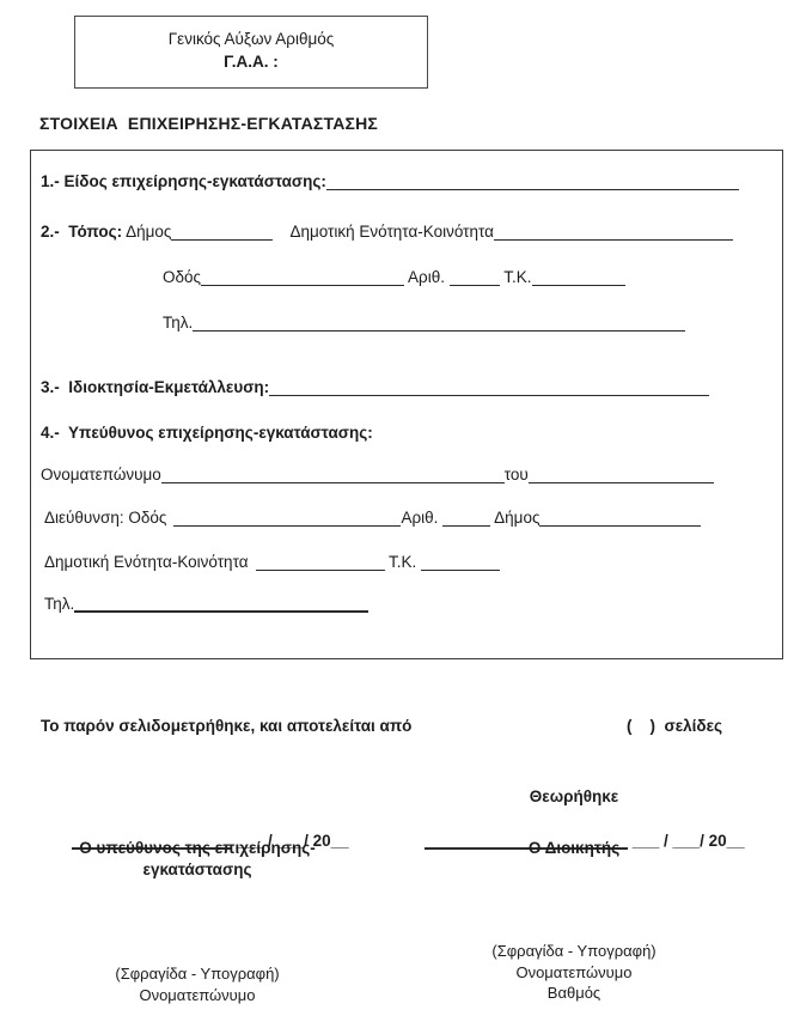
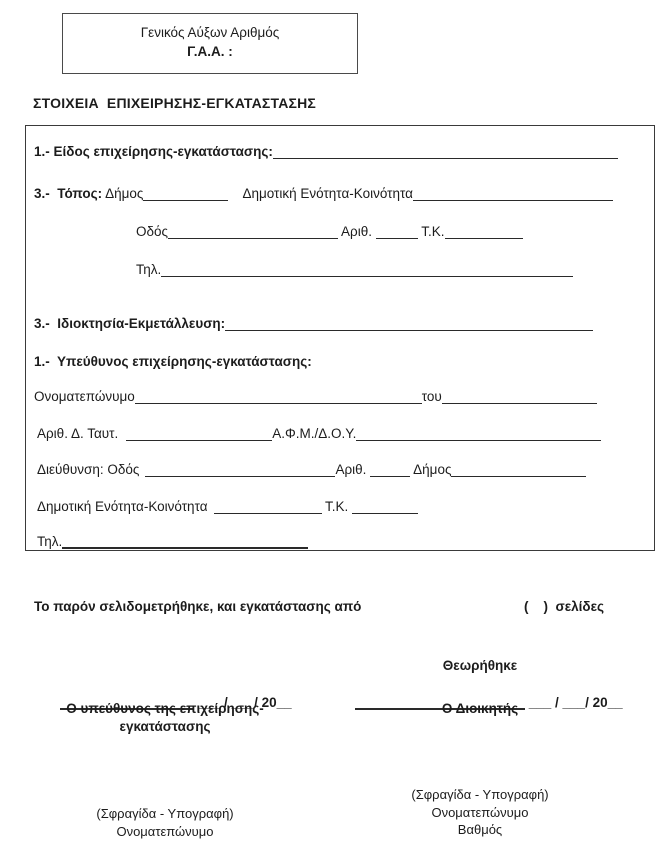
  Γενικός Αύξων Αριθμός
  Γ.Α.Α. :
  ΣΤΟΙΧΕΙΑ ΕΠΙΧΕΙΡΗΣΗΣ-ΕΓΚΑΤΑΣΤΑΣΗΣ
  1.- Είδος επιχείρησης-εγκατάστασης:
- 2.- Τόπος: Δήμος Δημοτική Ενότητα-Κοινότητα
+ 3.- Τόπος: Δήμος Δημοτική Ενότητα-Κοινότητα
  Οδός Αριθ. Τ.Κ.
  Τηλ.
  3.- Ιδιοκτησία-Εκμετάλλευση:
- 4.- Υπεύθυνος επιχείρησης-εγκατάστασης:
+ 1.- Υπεύθυνος επιχείρησης-εγκατάστασης:
  Ονοματεπώνυμο του
+ Αριθ. Δ. Ταυτ. Α.Φ.Μ./Δ.Ο.Υ.
  Διεύθυνση: Οδός Αριθ. Δήμος
  Δημοτική Ενότητα-Κοινότητα Τ.Κ.
  Τηλ.
- Το παρόν σελιδομετρήθηκε, και αποτελείται από
+ Το παρόν σελιδομετρήθηκε, και εγκατάστασης από
  ( ) σελίδες
  Θεωρήθηκε
  ___ / ___/ 20__
  ___ / ___/ 20__
  Ο υπεύθυνος της επιχείρησης-
  εγκατάστασης
  Ο Διοικητής
  (Σφραγίδα - Υπογραφή)
  Ονοματεπώνυμο
  (Σφραγίδα - Υπογραφή)
  Ονοματεπώνυμο
  Βαθμός
